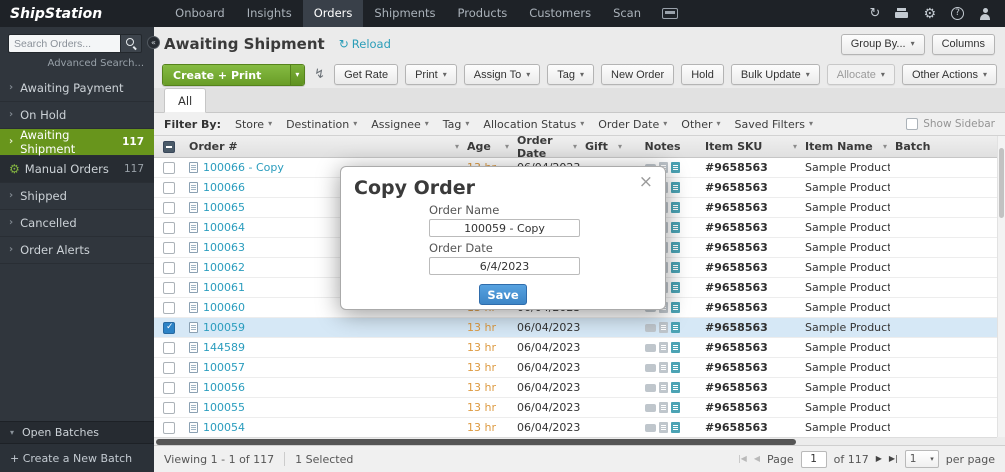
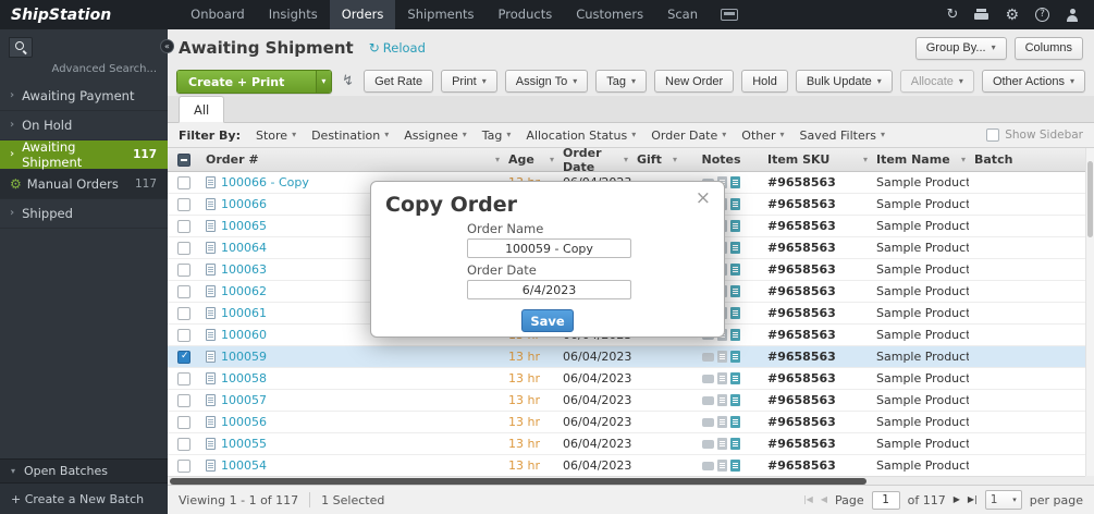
  ShipStation
  Onboard
  Insights
  Orders
  Shipments
  Products
  Customers
  Scan
  ?
- Search Orders...
  Advanced Search...
  Awaiting Payment
  On Hold
  Awaiting Shipment
  117
  Manual Orders
  117
  Shipped
- Cancelled
- Order Alerts
  Open Batches
  + Create a New Batch
  Awaiting Shipment
  Reload
  Group By...
  Columns
  Create + Print
  Get Rate
  Print
  Assign To
  Tag
  New Order
  Hold
  Bulk Update
  Allocate
  Other Actions
  All
  Filter By:
  Store
  Destination
  Assignee
  Tag
  Allocation Status
  Order Date
  Other
  Saved Filters
  Show Sidebar
  Order #
  Age
  Order Date
  Gift
  Notes
  Item SKU
  Item Name
  Batch
  100066 - Copy
  #9658563
  Sample Product
  100066
  #9658563
  Sample Product
  100065
  #9658563
  Sample Product
  100064
  #9658563
  Sample Product
  100063
  #9658563
  Sample Product
  100062
  #9658563
  Sample Product
  100061
  #9658563
  Sample Product
  100060
  #9658563
  Sample Product
  100059
  13 hr
  06/04/2023
  #9658563
  Sample Product
- 144589
+ 100058
  13 hr
  06/04/2023
  #9658563
  Sample Product
  100057
  13 hr
  06/04/2023
  #9658563
  Sample Product
  100056
  13 hr
  06/04/2023
  #9658563
  Sample Product
  100055
  13 hr
  06/04/2023
  #9658563
  Sample Product
  100054
  13 hr
  06/04/2023
  #9658563
  Sample Product
  Viewing 1 - 1 of 117
  1 Selected
  Page
  1
  of 117
  1
  per page
  Copy Order
  Order Name
  100059 - Copy
  Order Date
  6/4/2023
  Save
